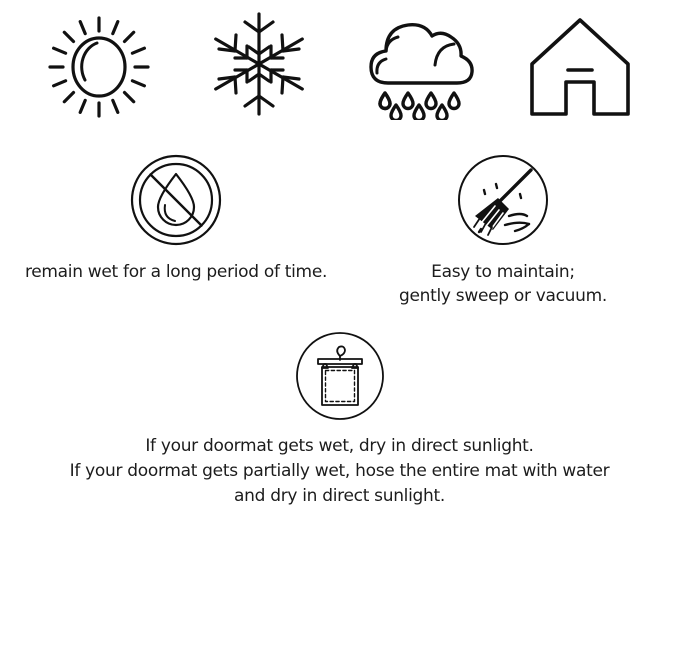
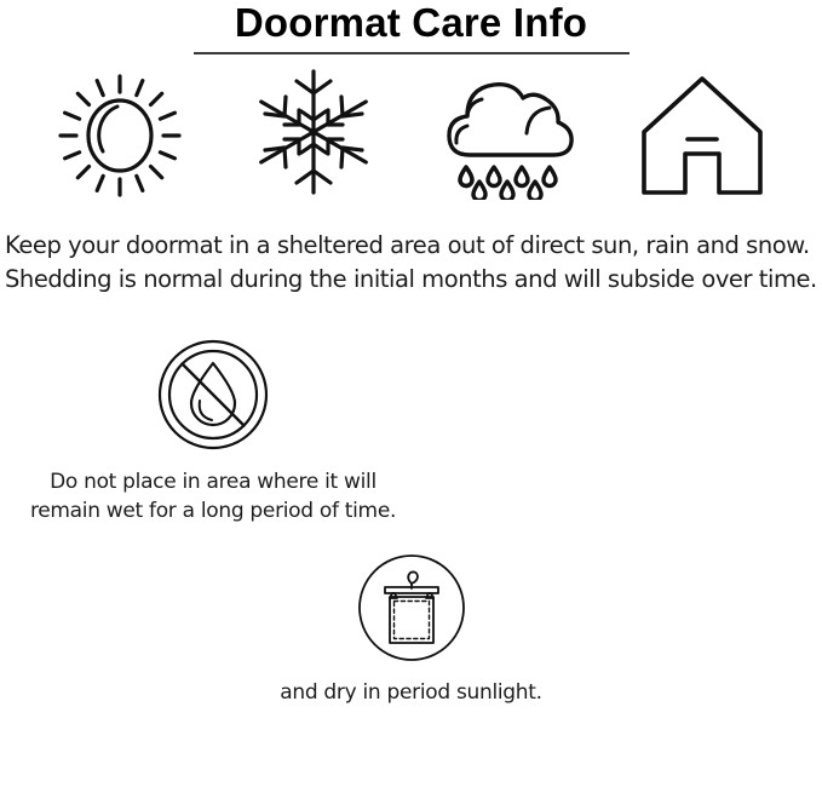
+ Doormat Care Info
+ Keep your doormat in a sheltered area out of direct sun, rain and snow.
+ Shedding is normal during the initial months and will subside over time.
+ Do not place in area where it will
  remain wet for a long period of time.
- Easy to maintain;
- gently sweep or vacuum.
- If your doormat gets wet, dry in direct sunlight.
- If your doormat gets partially wet, hose the entire mat with water
- and dry in direct sunlight.
+ and dry in period sunlight.
